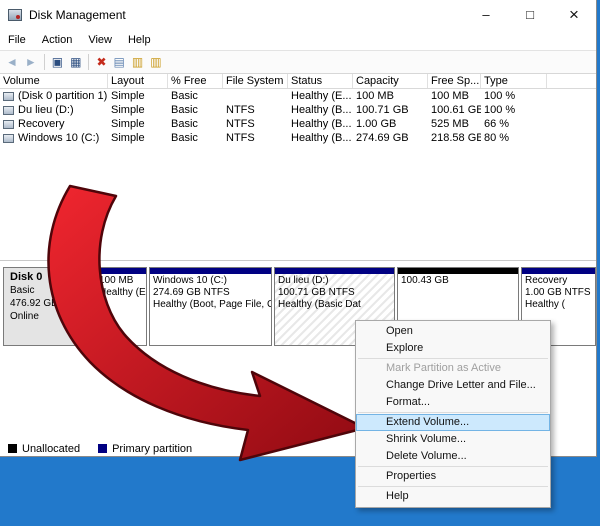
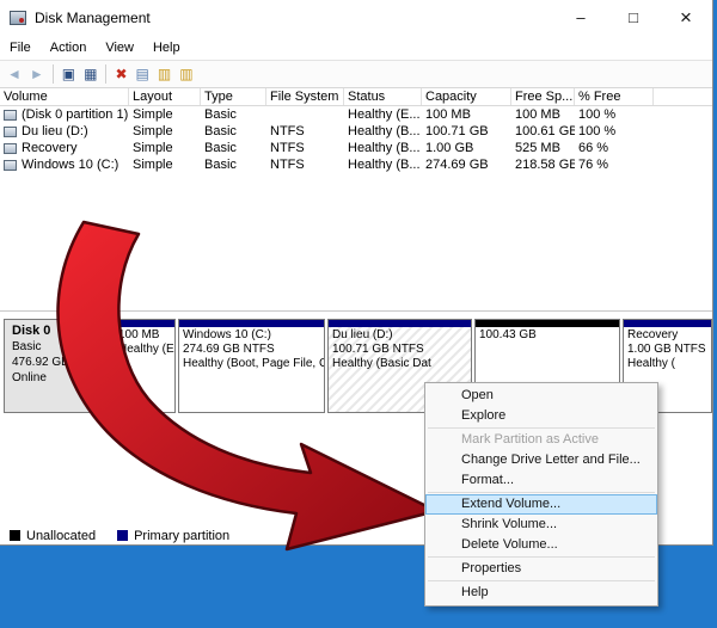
  Disk Management
  –
  □
  ×
  File
  Action
  View
  Help
  ◄
  ►
  ▣
  ▦
  ✖
  ▤
  ▥
  ▥
  Volume
  Layout
- % Free
+ Type
  File System
  Status
  Capacity
  Free Sp...
- Type
+ % Free
  (Disk 0 partition 1)
  Simple
  Basic
  Healthy (E...
  100 MB
  100 MB
  100 %
  Du lieu (D:)
  Simple
  Basic
  NTFS
  Healthy (B...
  100.71 GB
  100.61 GB
  100 %
  Recovery
  Simple
  Basic
  NTFS
  Healthy (B...
  1.00 GB
  525 MB
  66 %
  Windows 10 (C:)
  Simple
  Basic
  NTFS
  Healthy (B...
  274.69 GB
  218.58 GB
- 80 %
+ 76 %
  Disk 0
  Basic
  476.92 G
  Online
  00 MB
  ealthy (E
  Windows 10 (C:)
  274.69 GB NTFS
  Healthy (Boot, Page File,
  Du lieu (D:)
  100.71 GB NTFS
  Healthy (Basic Dat
  100.43 GB
  Recovery
  1.00 GB NTFS
  Healthy (
  Unallocated
  Primary partition
  Open
  Explore
  Mark Partition as Active
  Change Drive Letter and File...
  Format...
  Extend Volume...
  Shrink Volume...
  Delete Volume...
  Properties
  Help
